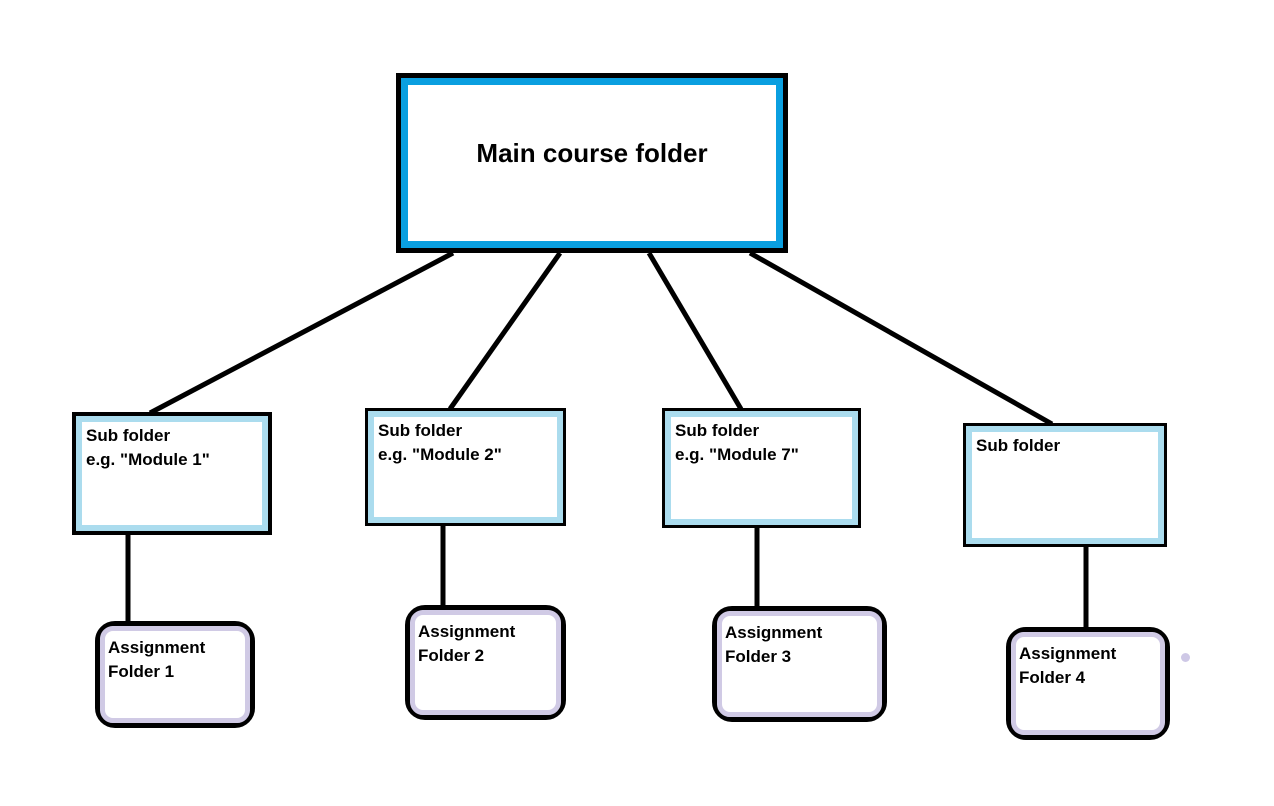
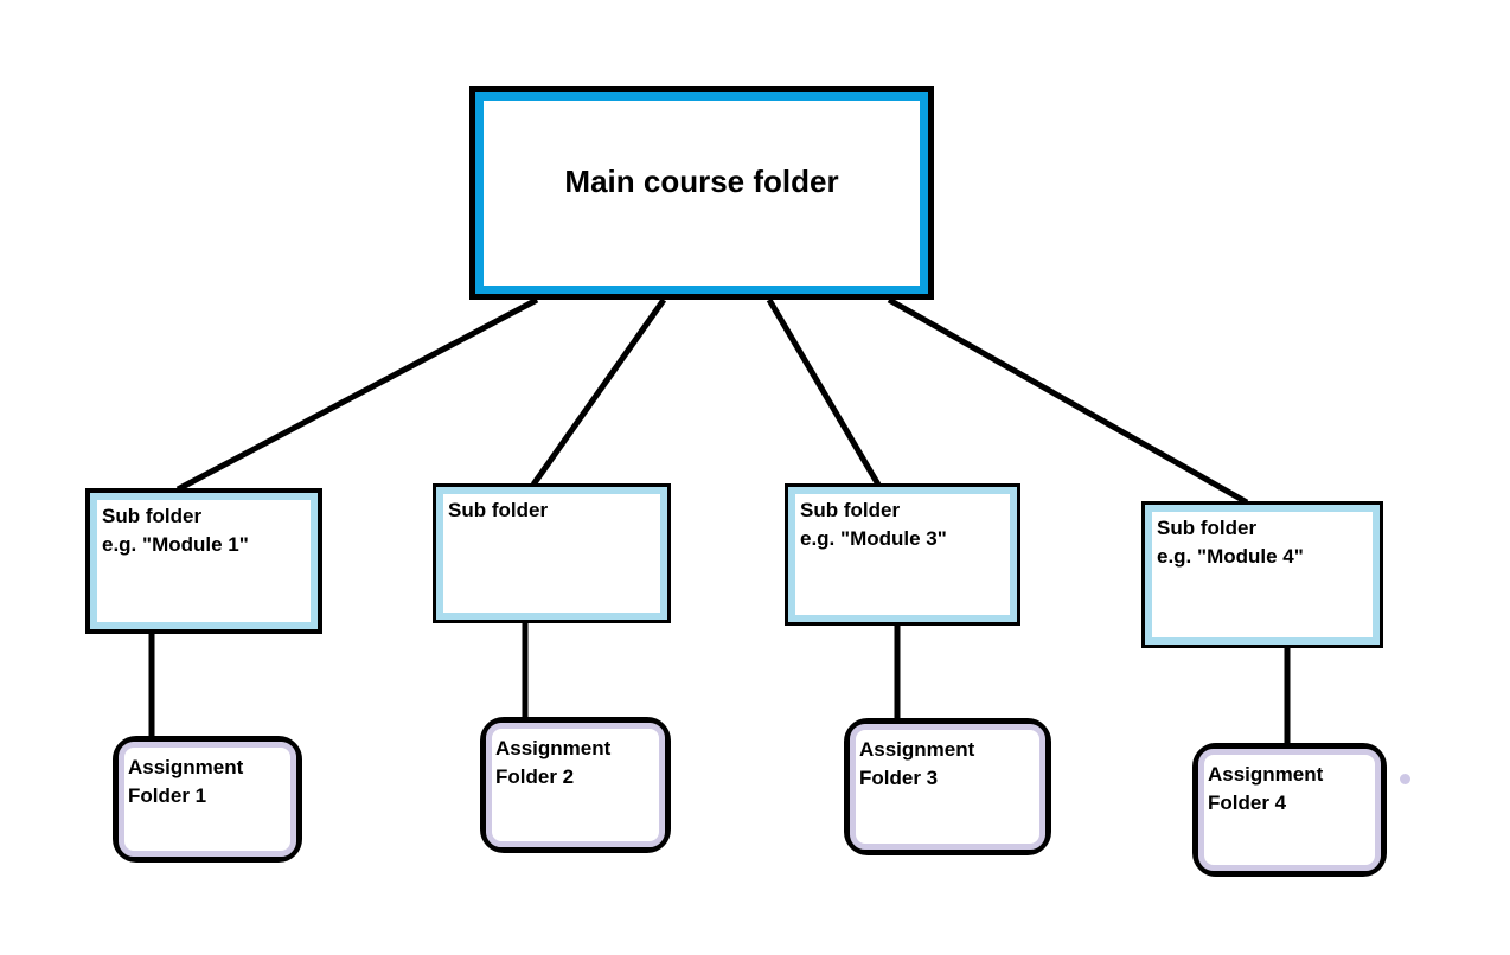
  Main course folder
  Sub folder
  e.g. "Module 1"
  Sub folder
- e.g. "Module 2"
  Sub folder
- e.g. "Module 7"
+ e.g. "Module 3"
  Sub folder
+ e.g. "Module 4"
  Assignment
  Folder 1
  Assignment
  Folder 2
  Assignment
  Folder 3
  Assignment
  Folder 4
